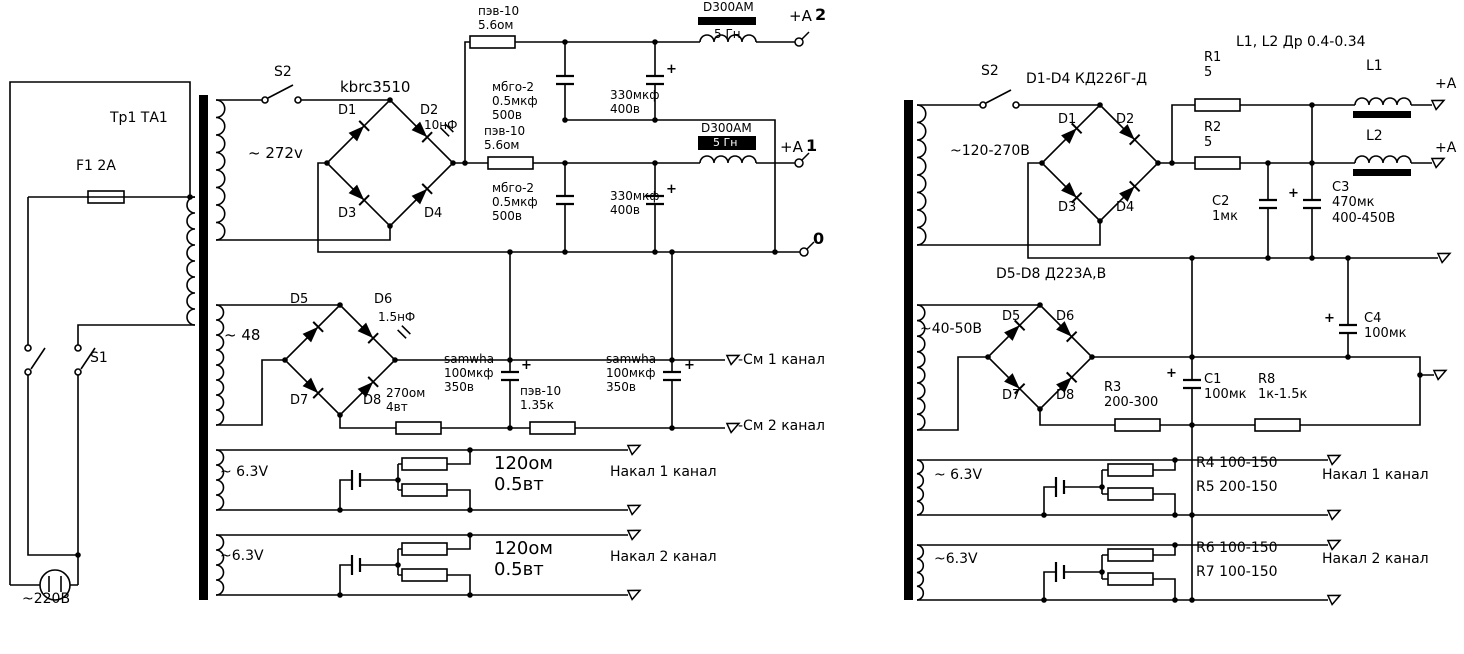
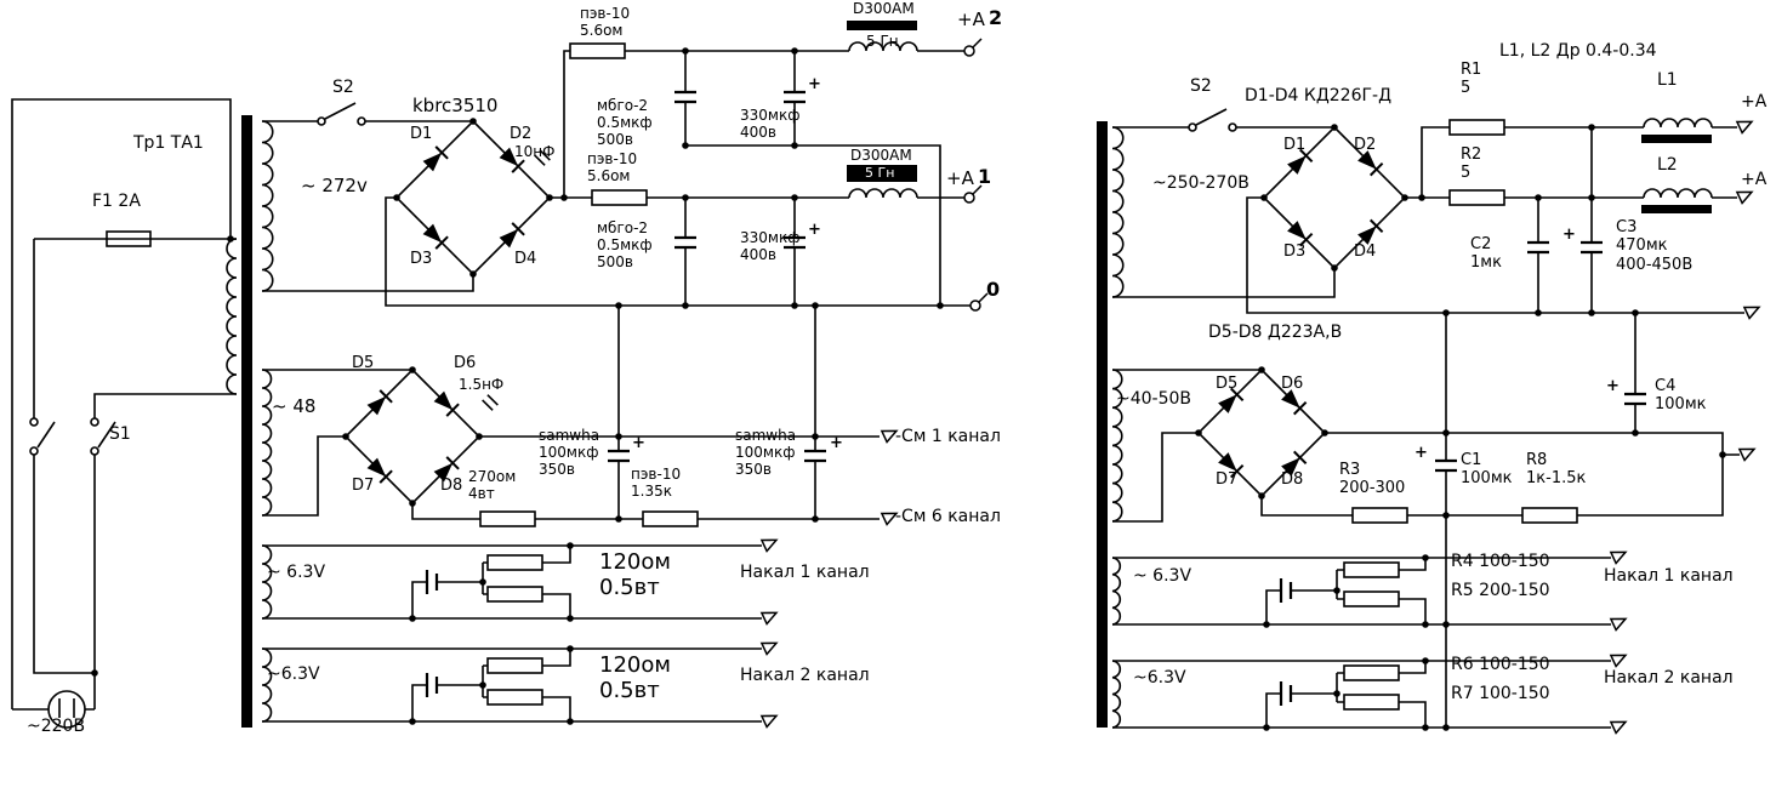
  пэв-10
  5.6ом
  D300АМ
  5 Гн
  +А
  2
  S2
  kbrc3510
  Тр1 ТА1
  ~ 272v
  D1
  D2
  10нФ
  мбго-2
  0.5мкф
  500в
  330мкф
  400в
  +
  пэв-10
  5.6ом
  D300АМ
  5 Гн
  +А
  1
  F1 2А
  мбго-2
  0.5мкф
  500в
  330мкф
  400в
  +
  D3
  D4
  0
  D5
  D6
  1.5нФ
  ~ 48
  S1
  D7
  D8
  270ом
  4вт
  samwha
  100мкф
  350в
  +
  пэв-10
  1.35к
  samwha
  100мкф
  350в
  +
  -См 1 канал
- -См 2 канал
+ -См 6 канал
  ~ 6.3V
  120ом
  0.5вт
  Накал 1 канал
  ~6.3V
  120ом
  0.5вт
  Накал 2 канал
  ~220В
  L1, L2 Др 0.4-0.34
  S2
  D1-D4 КД226Г-Д
  R1
  5
  L1
  +А
- ~120-270В
+ ~250-270В
  D1
  D2
  R2
  5
  L2
  +А
  D3
  D4
  C2
  1мк
  +
  C3
  470мк
  400-450В
  D5-D8 Д223А,В
  ~40-50В
  D5
  D6
  +
  C4
  100мк
  D7
  D8
  R3
  200-300
  +
  C1
  100мк
  R8
  1к-1.5к
  ~ 6.3V
  R4 100-150
  R5 200-150
  Накал 1 канал
  ~6.3V
  R6 100-150
  R7 100-150
  Накал 2 канал
